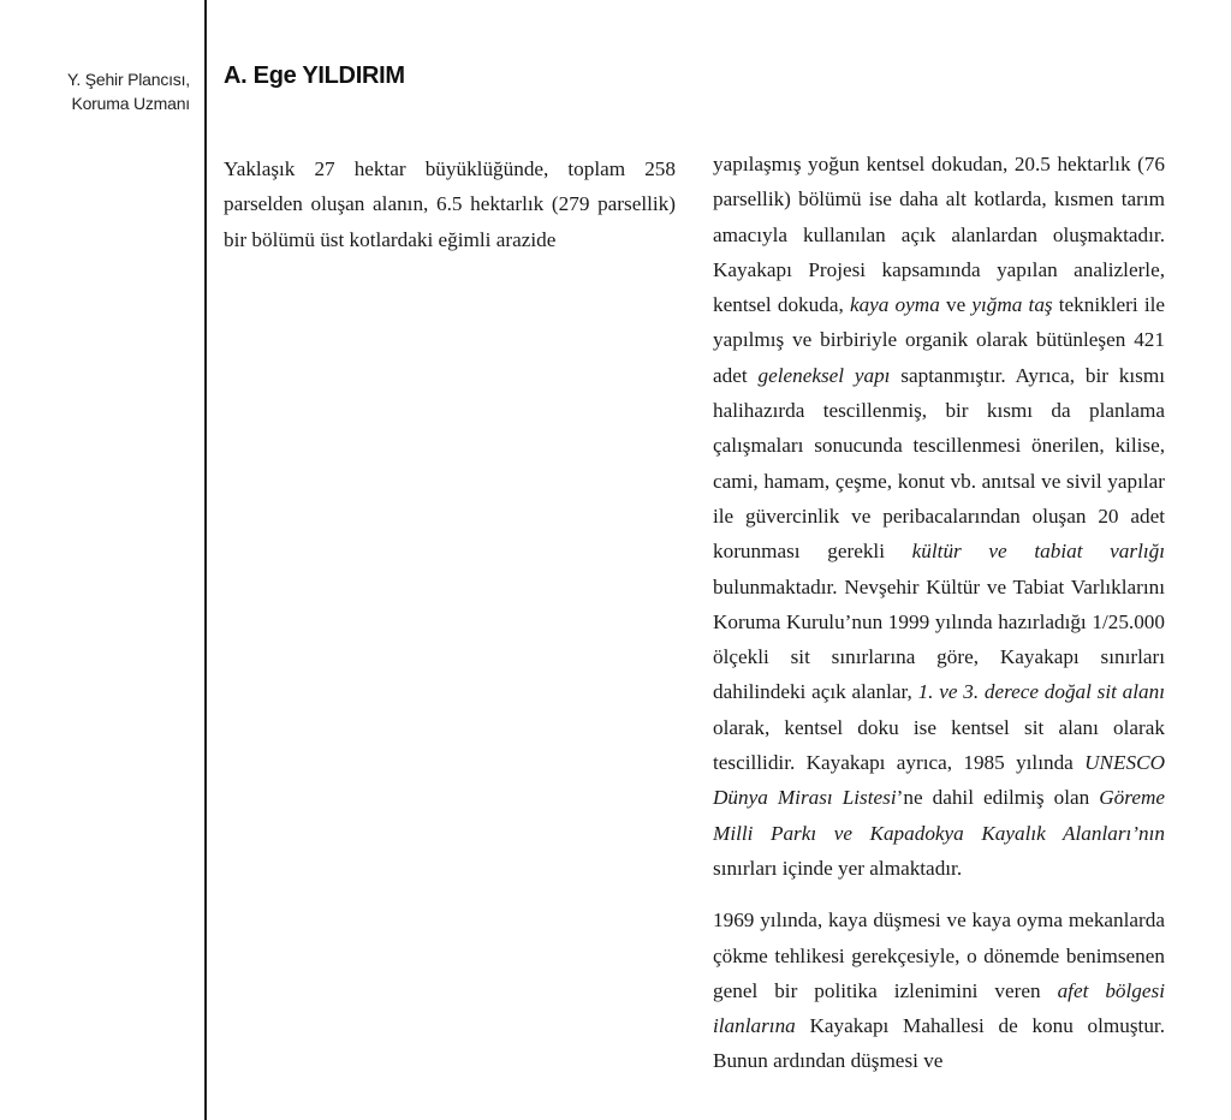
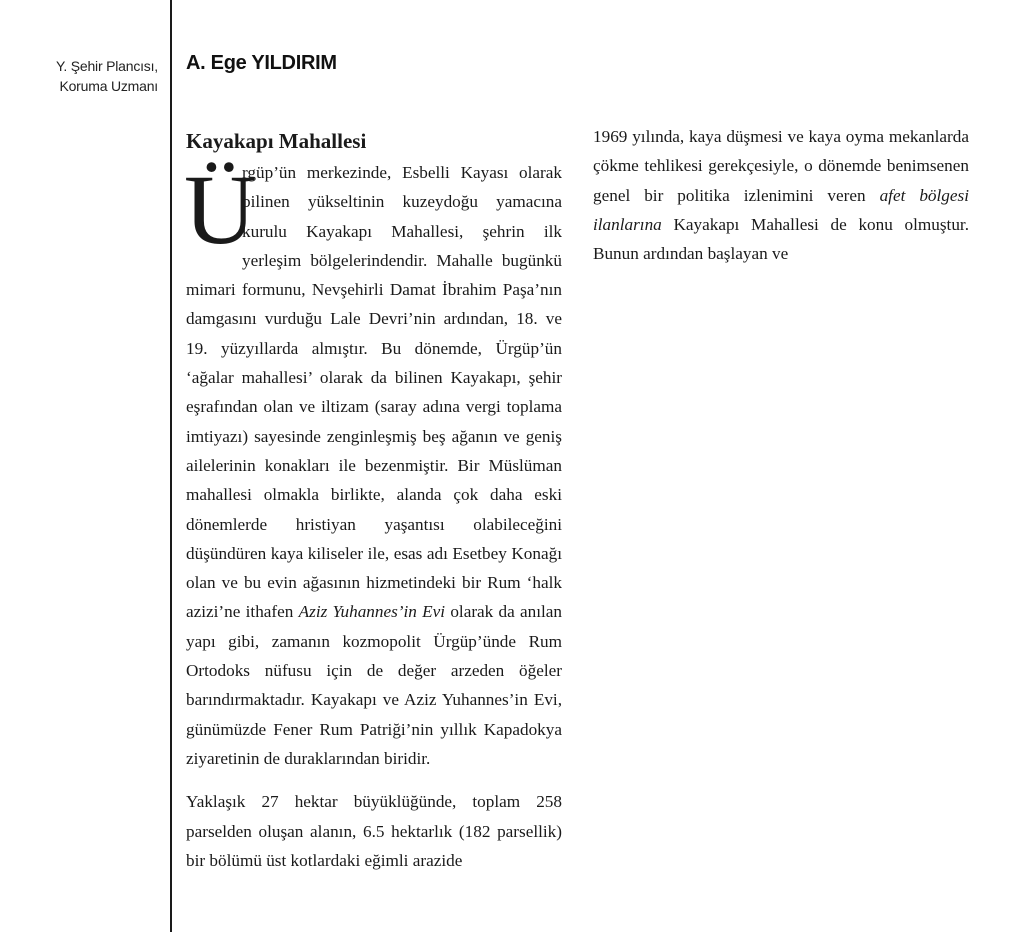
  Y. Şehir Plancısı,
  Koruma Uzmanı
  A. Ege YILDIRIM
+ Kayakapı Mahallesi
+ Ü
+ rgüp’ün merkezinde, Esbelli Kayası olarak bilinen yükseltinin kuzeydoğu yamacına kurulu Kayakapı Mahallesi, şehrin ilk yerleşim bölgelerindendir. Mahalle bugünkü mimari formunu, Nevşehirli Damat İbrahim Paşa’nın damgasını vurduğu Lale Devri’nin ardından, 18. ve 19. yüzyıllarda almıştır. Bu dönemde, Ürgüp’ün ‘ağalar mahallesi’ olarak da bilinen Kayakapı, şehir eşrafından olan ve iltizam (saray adına vergi toplama imtiyazı) sayesinde zenginleşmiş beş ağanın ve geniş ailelerinin konakları ile bezenmiştir. Bir Müslüman mahallesi olmakla birlikte, alanda çok daha eski dönemlerde hristiyan yaşantısı olabileceğini düşündüren kaya kiliseler ile, esas adı Esetbey Konağı olan ve bu evin ağasının hizmetindeki bir Rum ‘halk azizi’ne ithafen Aziz Yuhannes’in Evi olarak da anılan yapı gibi, zamanın kozmopolit Ürgüp’ünde Rum Ortodoks nüfusu için de değer arzeden öğeler barındırmaktadır. Kayakapı ve Aziz Yuhannes’in Evi, günümüzde Fener Rum Patriği’nin yıllık Kapadokya ziyaretinin de duraklarından biridir.
- Yaklaşık 27 hektar büyüklüğünde, toplam 258 parselden oluşan alanın, 6.5 hektarlık (279 parsellik) bir bölümü üst kotlardaki eğimli arazide
+ Yaklaşık 27 hektar büyüklüğünde, toplam 258 parselden oluşan alanın, 6.5 hektarlık (182 parsellik) bir bölümü üst kotlardaki eğimli arazide
- yapılaşmış yoğun kentsel dokudan, 20.5 hektarlık (76 parsellik) bölümü ise daha alt kotlarda, kısmen tarım amacıyla kullanılan açık alanlardan oluşmaktadır. Kayakapı Projesi kapsamında yapılan analizlerle, kentsel dokuda, kaya oyma ve yığma taş teknikleri ile yapılmış ve birbiriyle organik olarak bütünleşen 421 adet geleneksel yapı saptanmıştır. Ayrıca, bir kısmı halihazırda tescillenmiş, bir kısmı da planlama çalışmaları sonucunda tescillenmesi önerilen, kilise, cami, hamam, çeşme, konut vb. anıtsal ve sivil yapılar ile güvercinlik ve peribacalarından oluşan 20 adet korunması gerekli kültür ve tabiat varlığı bulunmaktadır. Nevşehir Kültür ve Tabiat Varlıklarını Koruma Kurulu’nun 1999 yılında hazırladığı 1/25.000 ölçekli sit sınırlarına göre, Kayakapı sınırları dahilindeki açık alanlar, 1. ve 3. derece doğal sit alanı olarak, kentsel doku ise kentsel sit alanı olarak tescillidir. Kayakapı ayrıca, 1985 yılında UNESCO Dünya Mirası Listesi’ne dahil edilmiş olan Göreme Milli Parkı ve Kapadokya Kayalık Alanları’nın sınırları içinde yer almaktadır.
- 1969 yılında, kaya düşmesi ve kaya oyma mekanlarda çökme tehlikesi gerekçesiyle, o dönemde benimsenen genel bir politika izlenimini veren afet bölgesi ilanlarına Kayakapı Mahallesi de konu olmuştur. Bunun ardından düşmesi ve
+ 1969 yılında, kaya düşmesi ve kaya oyma mekanlarda çökme tehlikesi gerekçesiyle, o dönemde benimsenen genel bir politika izlenimini veren afet bölgesi ilanlarına Kayakapı Mahallesi de konu olmuştur. Bunun ardından başlayan ve
